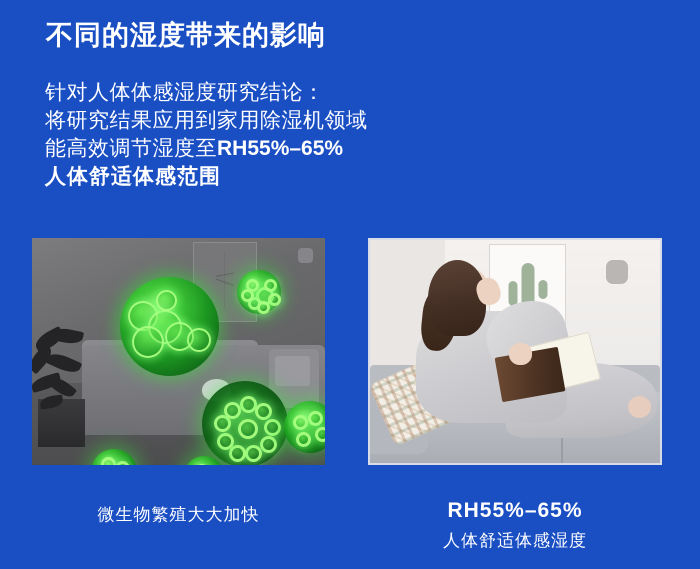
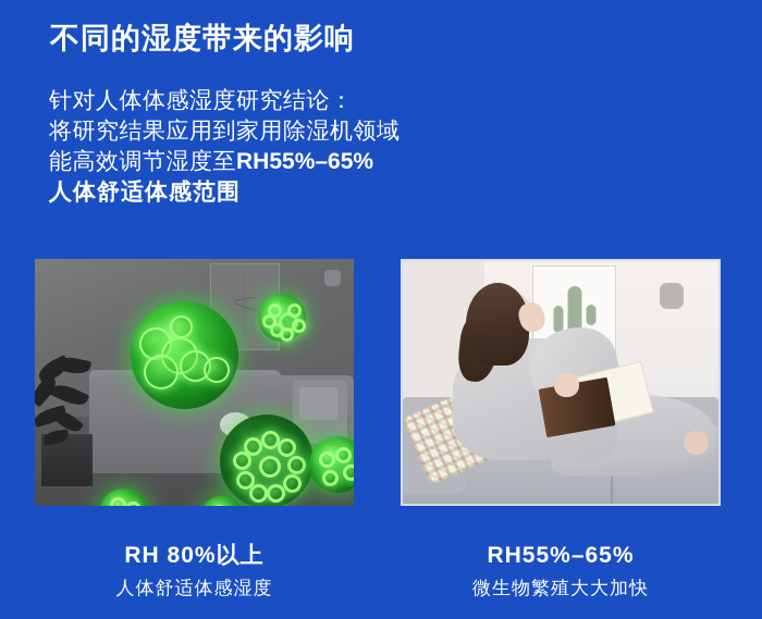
  不同的湿度带来的影响
  针对人体体感湿度研究结论：
  将研究结果应用到家用除湿机领域
  能高效调节湿度至RH55%–65%
  人体舒适体感范围
+ RH 80%以上
- 微生物繁殖大大加快
+ 人体舒适体感湿度
  RH55%–65%
- 人体舒适体感湿度
+ 微生物繁殖大大加快
